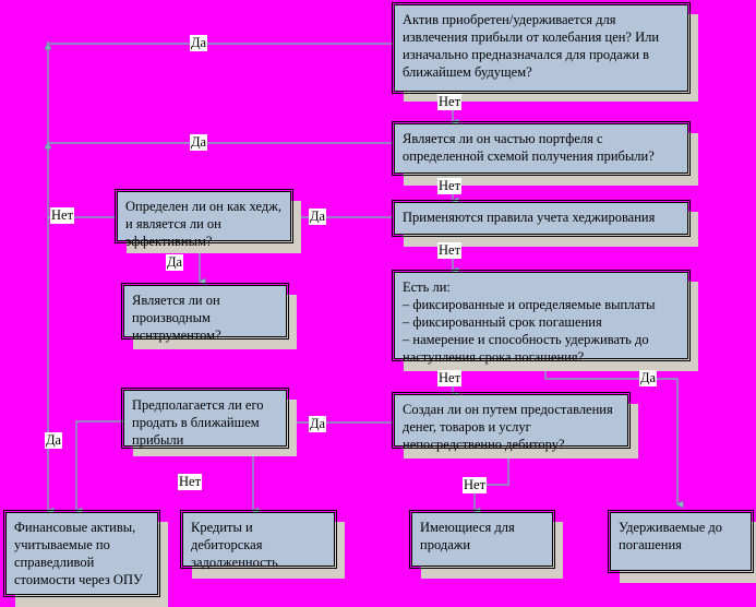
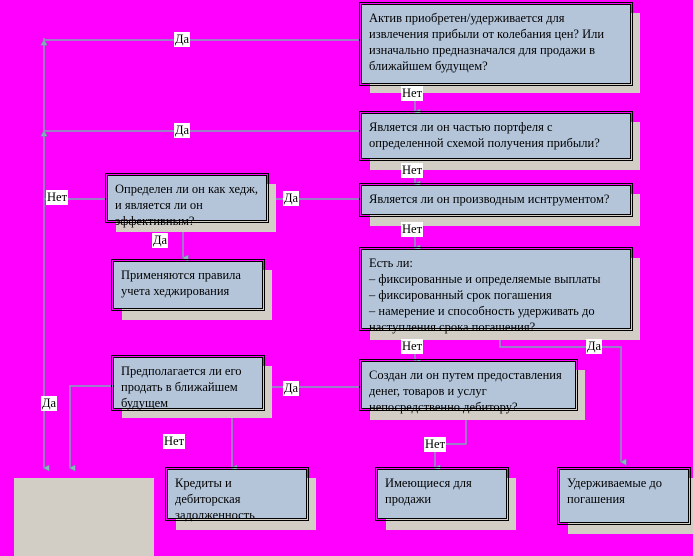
  Актив приобретен/удерживается для извлечения прибыли от колебания цен? Или изначально предназначался для продажи в ближайшем будущем?
  Является ли он частью портфеля с определенной схемой получения прибыли?
- Применяются правила учета хеджирования
+ Является ли он производным иснтрументом?
  Определен ли он как хедж, и является ли он эффективным?
- Является ли он производным иснтрументом?
+ Применяются правила учета хеджирования
  Есть ли:
  – фиксированные и определяемые выплаты
  – фиксированный срок погашения
  – намерение и способность удерживать до наступления срока погашения?
  Создан ли он путем предоставления денег, товаров и услуг непосредственно дебитору?
- Предполагается ли его продать в ближайшем прибыли
+ Предполагается ли его продать в ближайшем будущем
- Финансовые активы, учитываемые по справедливой стоимости через ОПУ
  Кредиты и дебиторская задолженность
  Имеющиеся для продажи
  Удерживаемые до погашения
  Да
  Нет
  Да
  Нет
  Да
  Нет
  Нет
  Да
  Нет
  Да
  Нет
  Да
  Нет
  Да
